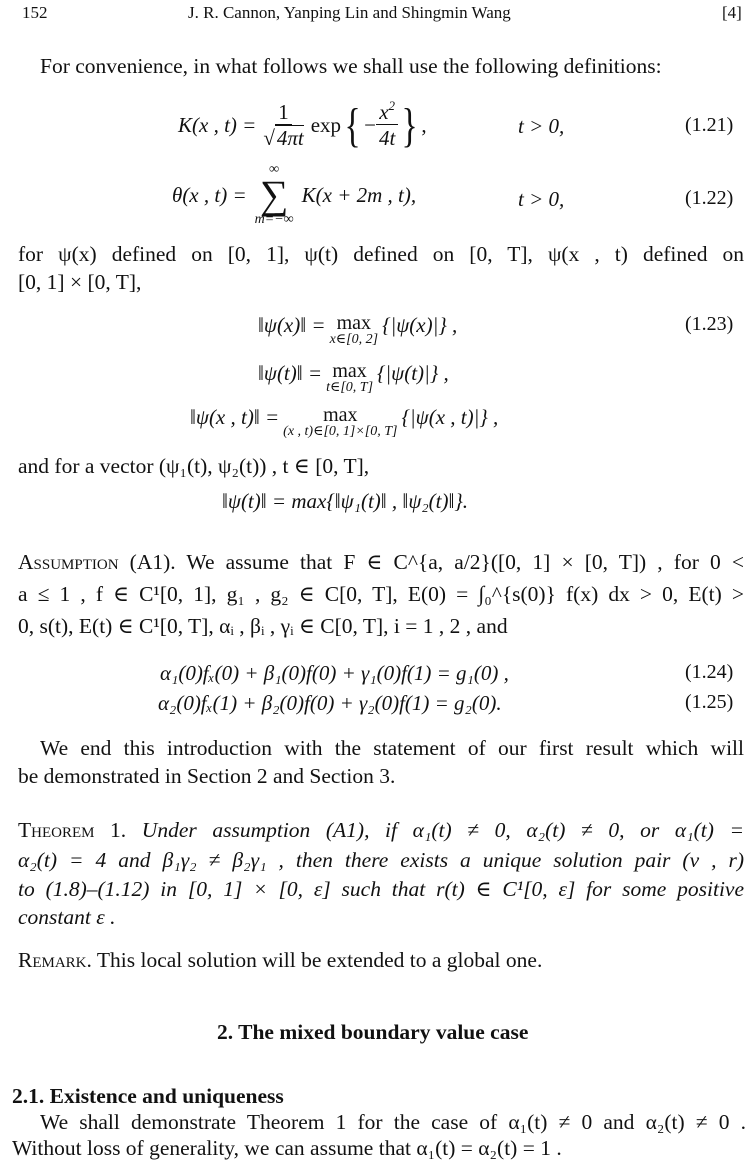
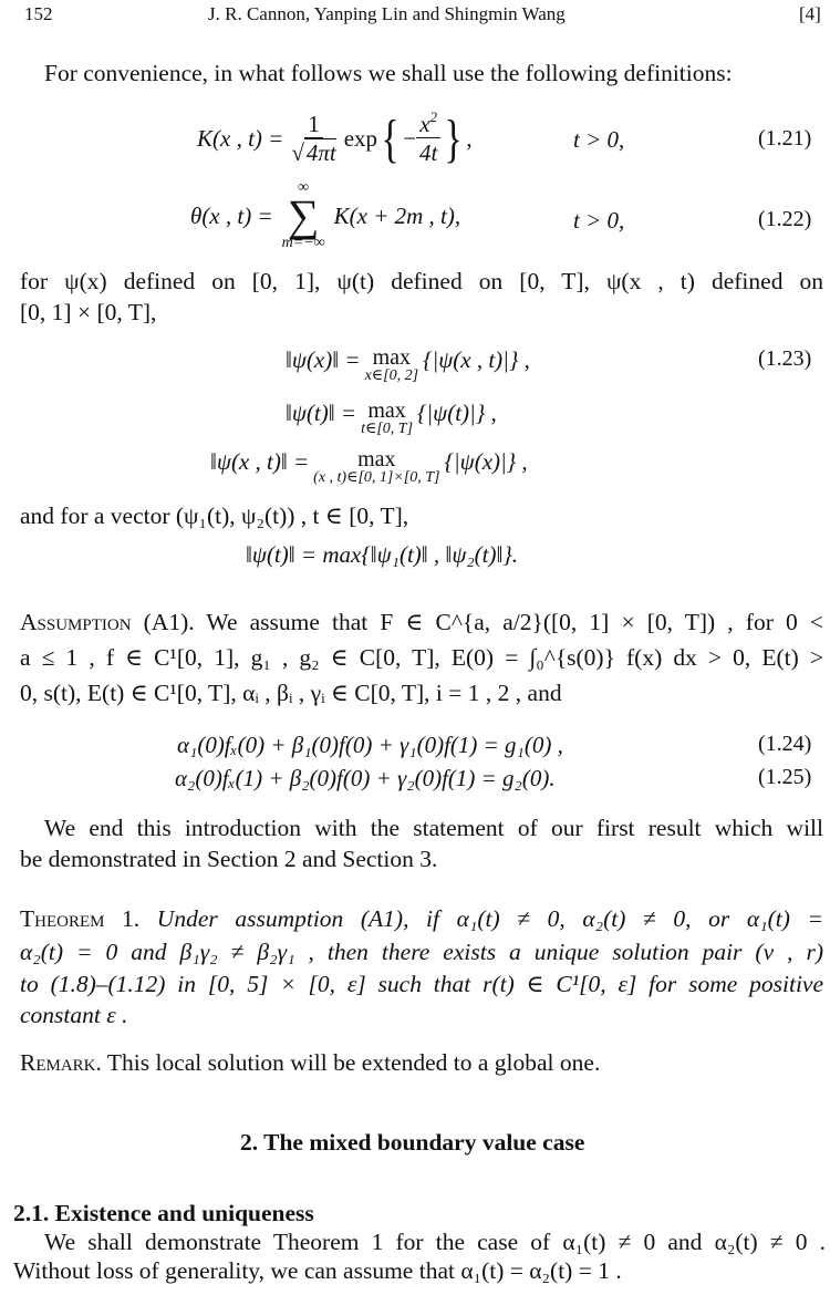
  152
  J. R. Cannon, Yanping Lin and Shingmin Wang
  [4]
  For convenience, in what follows we shall use the following definitions:
  K(x , t) =
  1
  √4πt
  exp
  {
  −
  x2
  4t
  }
  ,
  t > 0,
  (1.21)
  θ(x , t) =
  ∞
  ∑
  m=−∞
  K(x + 2m , t),
  t > 0,
  (1.22)
  for ψ(x) defined on [0, 1], ψ(t) defined on [0, T], ψ(x , t) defined on
  [0, 1] × [0, T],
  ‖ψ(x)‖ =
  max
  x∈[0, 2]
- {|ψ(x)|} ,
+ {|ψ(x , t)|} ,
  (1.23)
  ‖ψ(t)‖ =
  max
  t∈[0, T]
  {|ψ(t)|} ,
  ‖ψ(x , t)‖ =
  max
  (x , t)∈[0, 1]×[0, T]
- {|ψ(x , t)|} ,
+ {|ψ(x)|} ,
  and for a vector (ψ₁(t), ψ₂(t)) , t ∈ [0, T],
  ‖ψ(t)‖ = max{‖ψ₁(t)‖ , ‖ψ₂(t)‖}.
  Assumption (A1). We assume that F ∈ C^{a, a/2}([0, 1] × [0, T]) , for 0 <
  a ≤ 1 , f ∈ C¹[0, 1], g₁ , g₂ ∈ C[0, T], E(0) = ∫₀^{s(0)} f(x) dx > 0, E(t) >
  0, s(t), E(t) ∈ C¹[0, T], αᵢ , βᵢ , γᵢ ∈ C[0, T], i = 1 , 2 , and
  α₁(0)fₓ(0) + β₁(0)f(0) + γ₁(0)f(1) = g₁(0) ,
  (1.24)
  α₂(0)fₓ(1) + β₂(0)f(0) + γ₂(0)f(1) = g₂(0).
  (1.25)
  We end this introduction with the statement of our first result which will
  be demonstrated in Section 2 and Section 3.
  Theorem 1. Under assumption (A1), if α₁(t) ≠ 0, α₂(t) ≠ 0, or α₁(t) =
- α₂(t) = 4 and β₁γ₂ ≠ β₂γ₁ , then there exists a unique solution pair (v , r)
+ α₂(t) = 0 and β₁γ₂ ≠ β₂γ₁ , then there exists a unique solution pair (v , r)
- to (1.8)–(1.12) in [0, 1] × [0, ε] such that r(t) ∈ C¹[0, ε] for some positive
+ to (1.8)–(1.12) in [0, 5] × [0, ε] such that r(t) ∈ C¹[0, ε] for some positive
  constant ε .
  Remark. This local solution will be extended to a global one.
  2. The mixed boundary value case
  2.1. Existence and uniqueness
  We shall demonstrate Theorem 1 for the case of α₁(t) ≠ 0 and α₂(t) ≠ 0 .
  Without loss of generality, we can assume that α₁(t) = α₂(t) = 1 .
